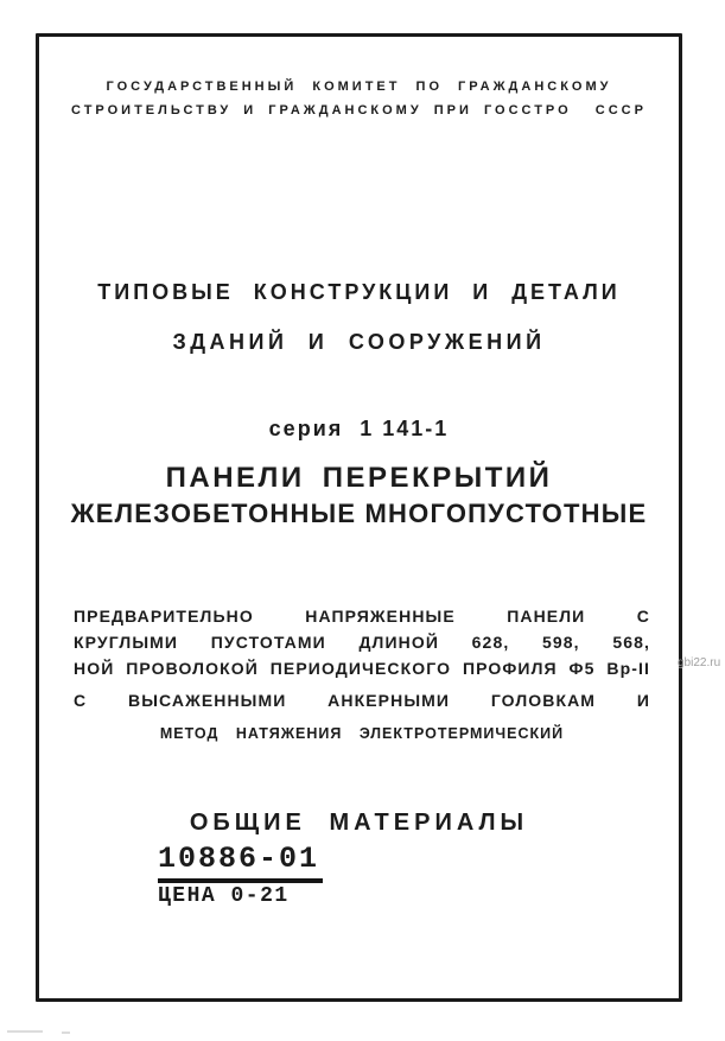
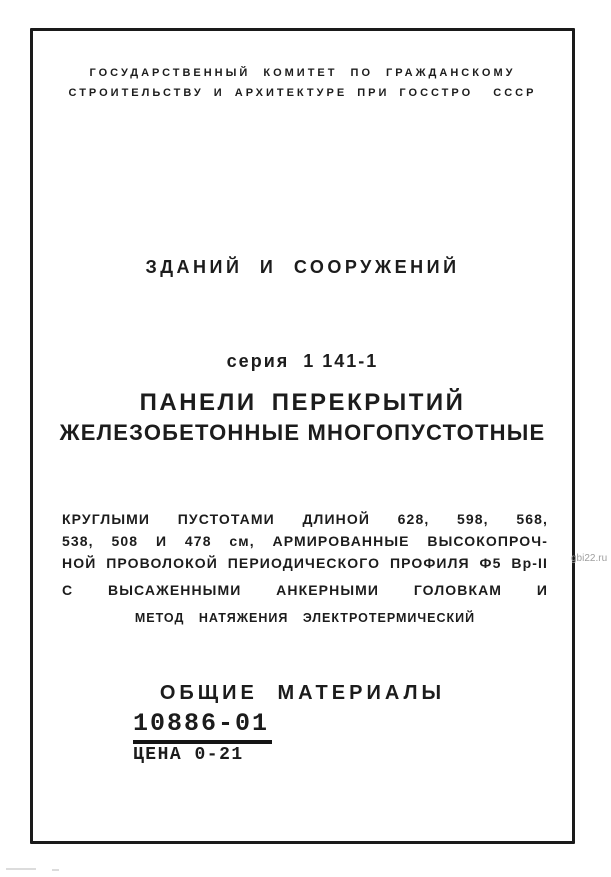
  ГОСУДАРСТВЕННЫЙ КОМИТЕТ ПО ГРАЖДАНСКОМУ
- СТРОИТЕЛЬСТВУ И ГРАЖДАНСКОМУ ПРИ ГОССТРО СССР
+ СТРОИТЕЛЬСТВУ И АРХИТЕКТУРЕ ПРИ ГОССТРО СССР
- ТИПОВЫЕ КОНСТРУКЦИИ И ДЕТАЛИ
  ЗДАНИЙ И СООРУЖЕНИЙ
  серия 1 141-1
  ПАНЕЛИ ПЕРЕКРЫТИЙ
  ЖЕЛЕЗОБЕТОННЫЕ МНОГОПУСТОТНЫЕ
- ПРЕДВАРИТЕЛЬНО НАПРЯЖЕННЫЕ ПАНЕЛИ С
  КРУГЛЫМИ ПУСТОТАМИ ДЛИНОЙ 628, 598, 568,
+ 538, 508 И 478 см, АРМИРОВАННЫЕ ВЫСОКОПРОЧ-
  НОЙ ПРОВОЛОКОЙ ПЕРИОДИЧЕСКОГО ПРОФИЛЯ Ф5 Вр-II
  С ВЫСАЖЕННЫМИ АНКЕРНЫМИ ГОЛОВКАМ И
  МЕТОД НАТЯЖЕНИЯ ЭЛЕКТРОТЕРМИЧЕСКИЙ
  ОБЩИЕ МАТЕРИАЛЫ
  10886-01
  ЦЕНА 0-21
  gbi22.ru
